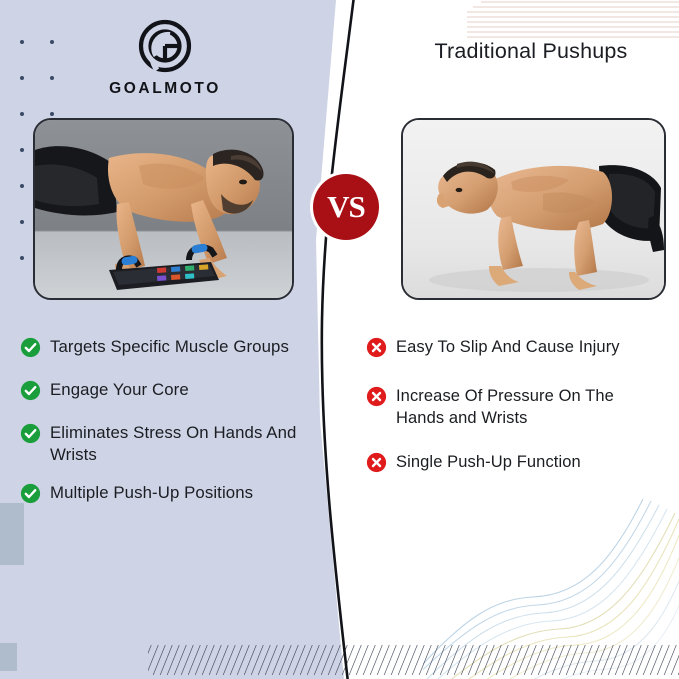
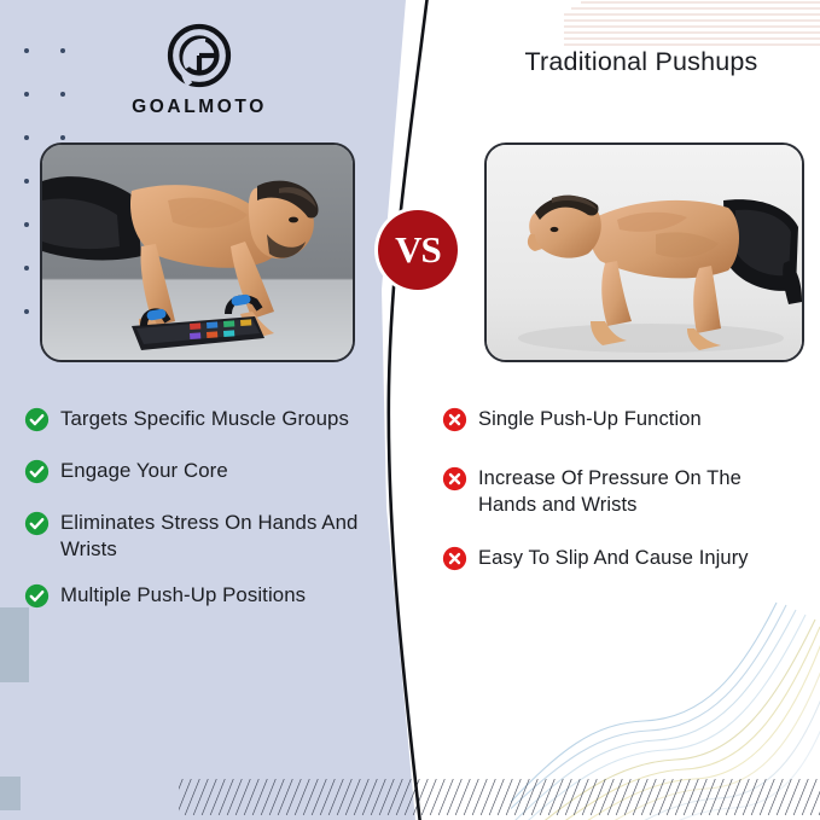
  GOALMOTO
  Targets Specific Muscle Groups
  Engage Your Core
  Eliminates Stress On Hands And Wrists
  Multiple Push-Up Positions
  Traditional Pushups
- Easy To Slip And Cause Injury
+ Single Push-Up Function
  Increase Of Pressure On The Hands and Wrists
- Single Push-Up Function
+ Easy To Slip And Cause Injury
  VS
